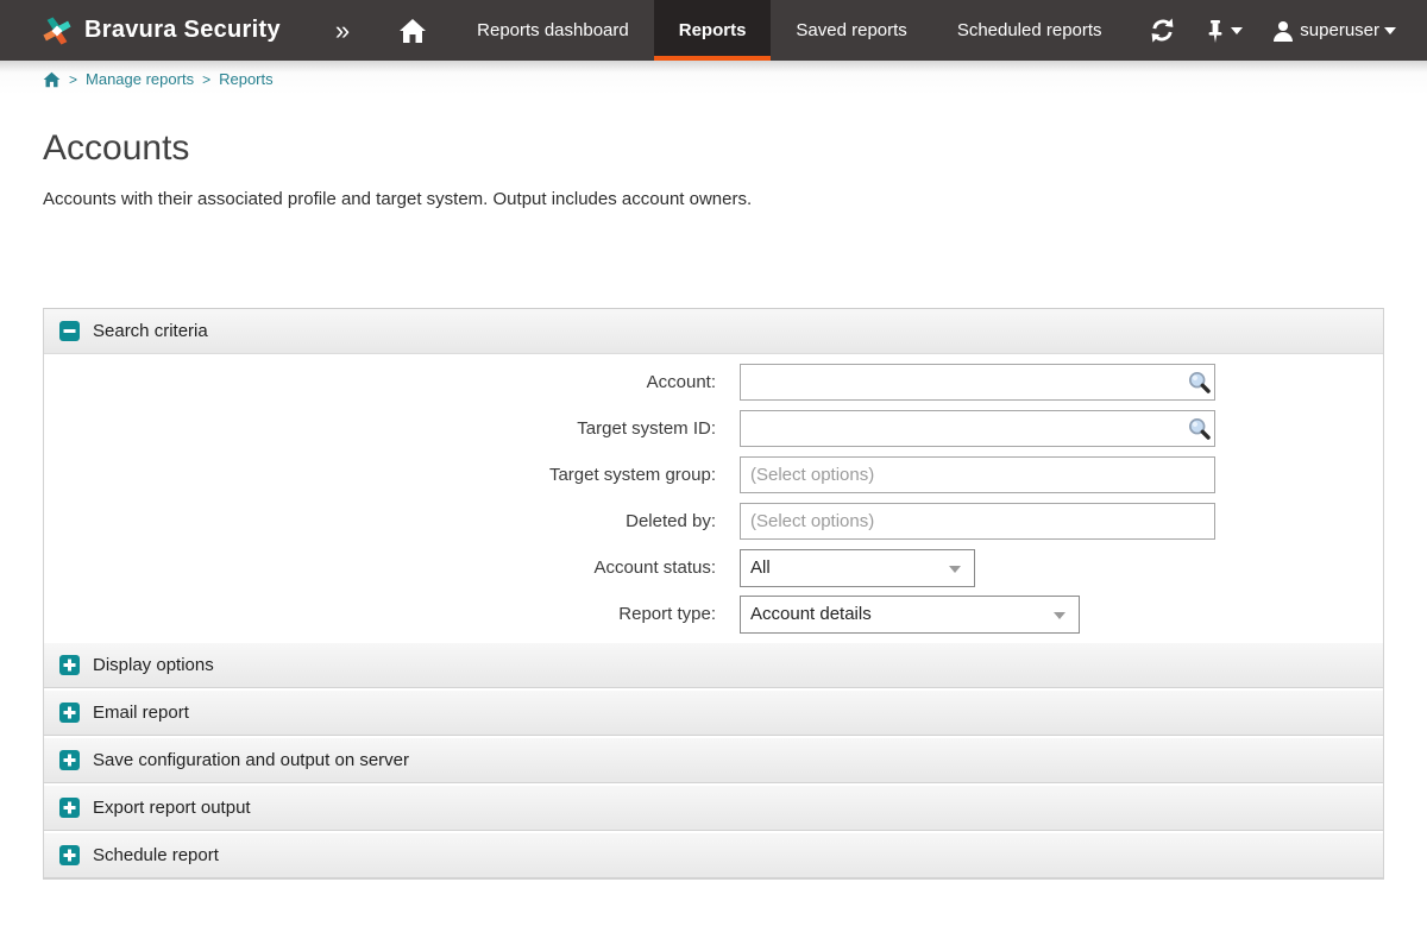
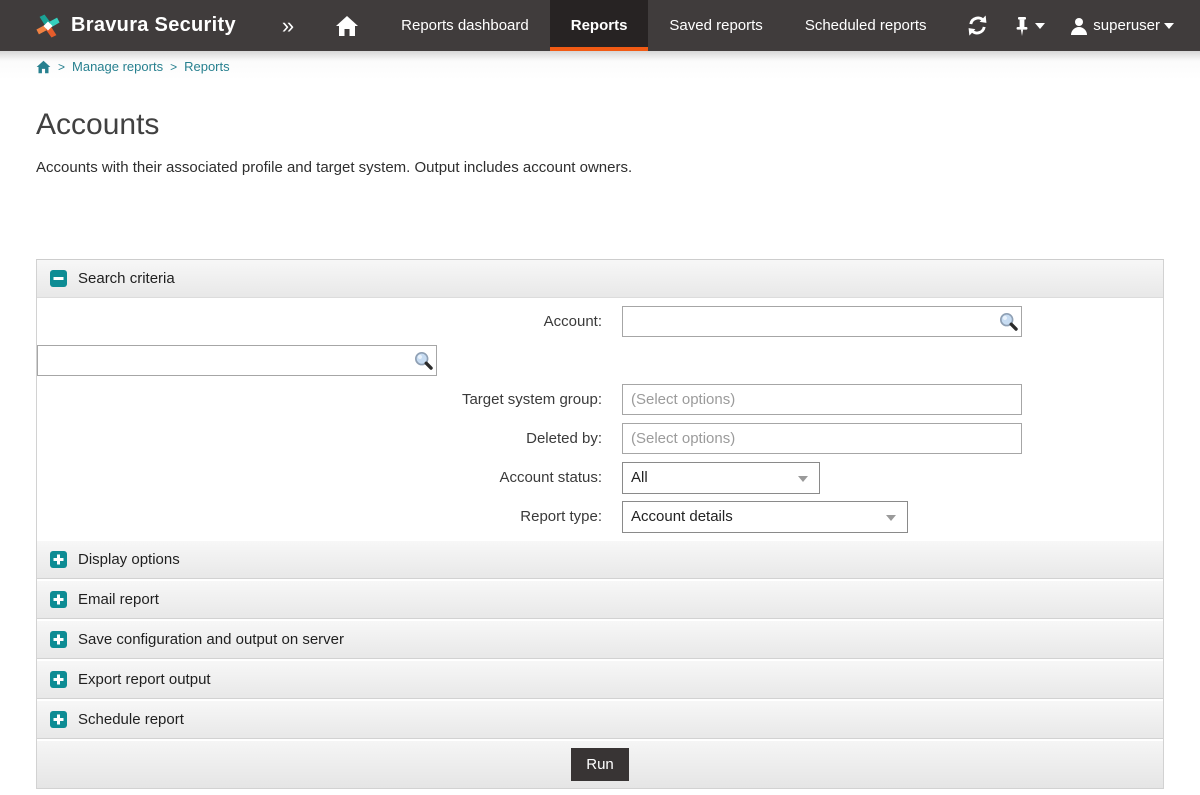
  Bravura Security
  »
  Reports dashboard
  Reports
  Saved reports
  Scheduled reports
  superuser
  >
  Manage reports
  >
  Reports
  Accounts
  Accounts with their associated profile and target system. Output includes account owners.
  Search criteria
  Account:
- Target system ID:
  Target system group:
  (Select options)
  Deleted by:
  (Select options)
  Account status:
  All
  Report type:
  Account details
  Display options
  Email report
  Save configuration and output on server
  Export report output
  Schedule report
+ Run
